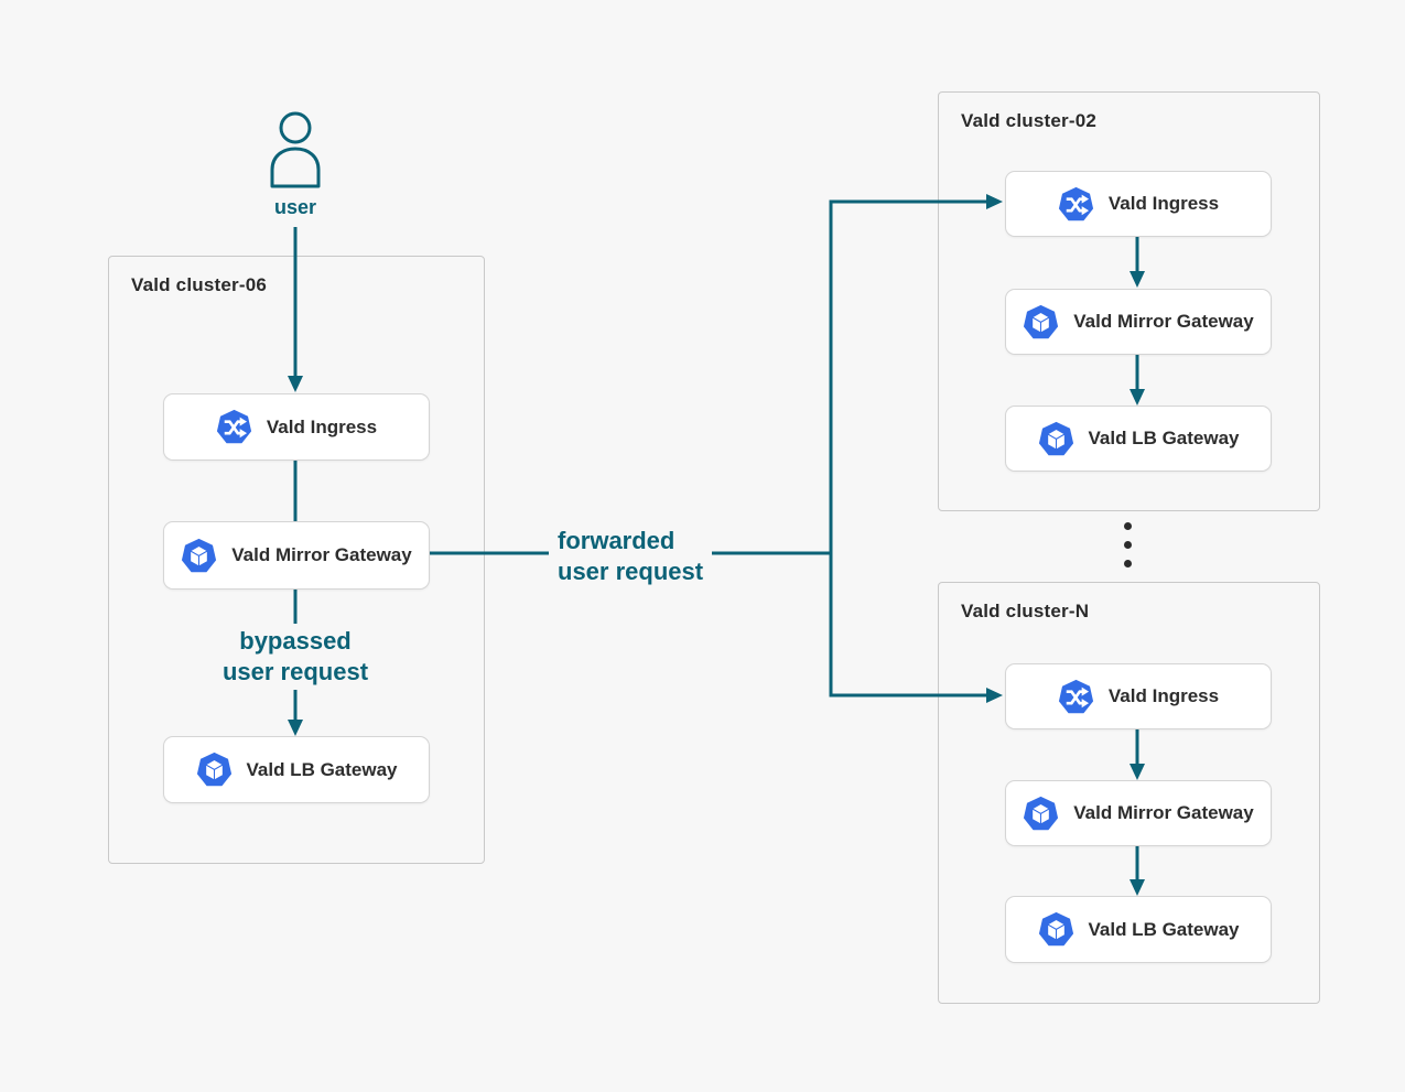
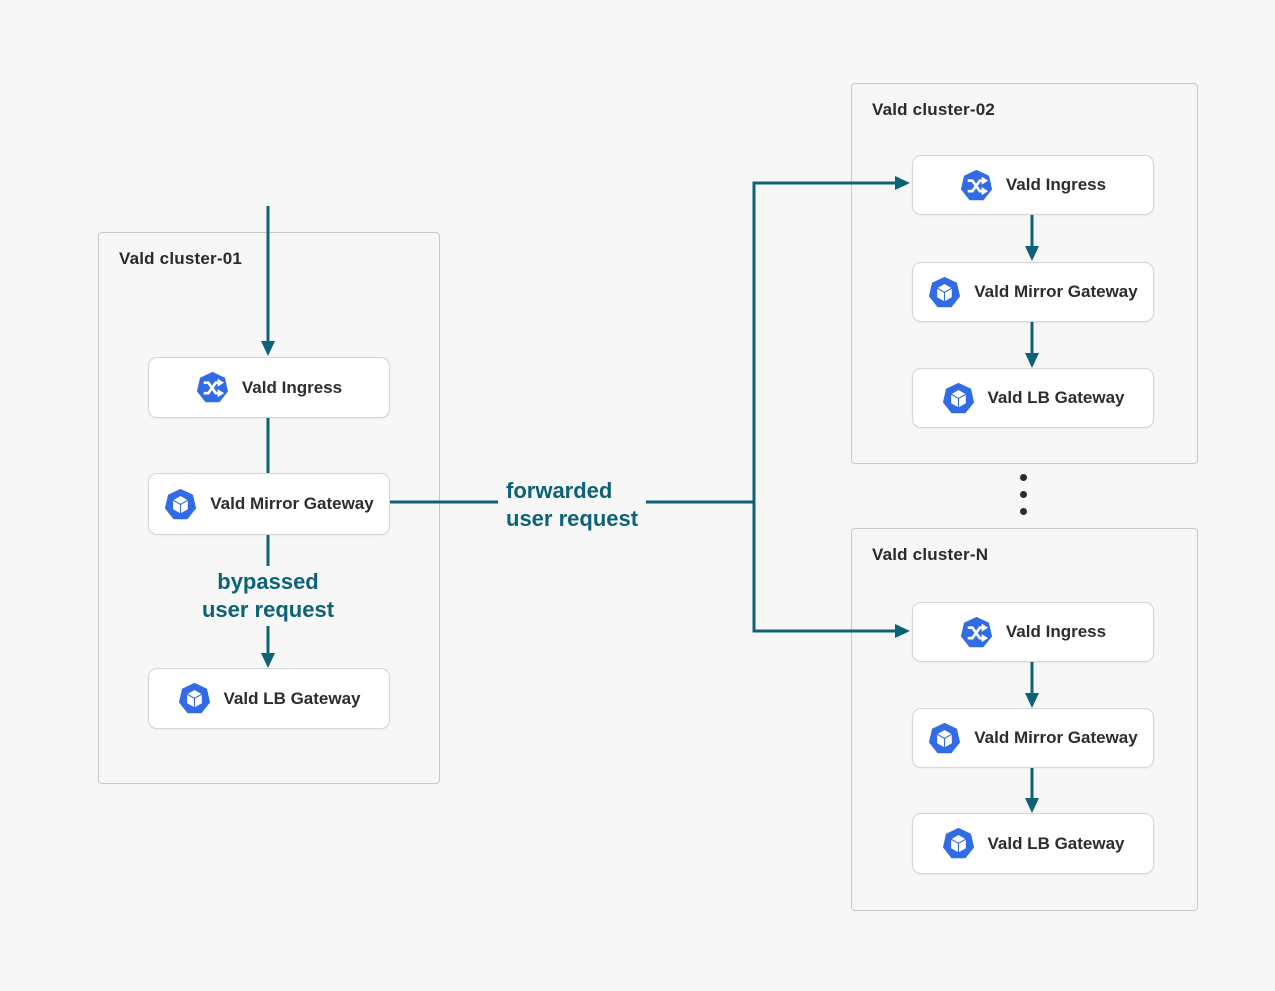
- user
- Vald cluster-06
+ Vald cluster-01
  Vald Ingress
  Vald Mirror Gateway
  Vald LB Gateway
  forwarded
  user request
  bypassed
  user request
  Vald cluster-02
  Vald Ingress
  Vald Mirror Gateway
  Vald LB Gateway
  Vald cluster-N
  Vald Ingress
  Vald Mirror Gateway
  Vald LB Gateway
